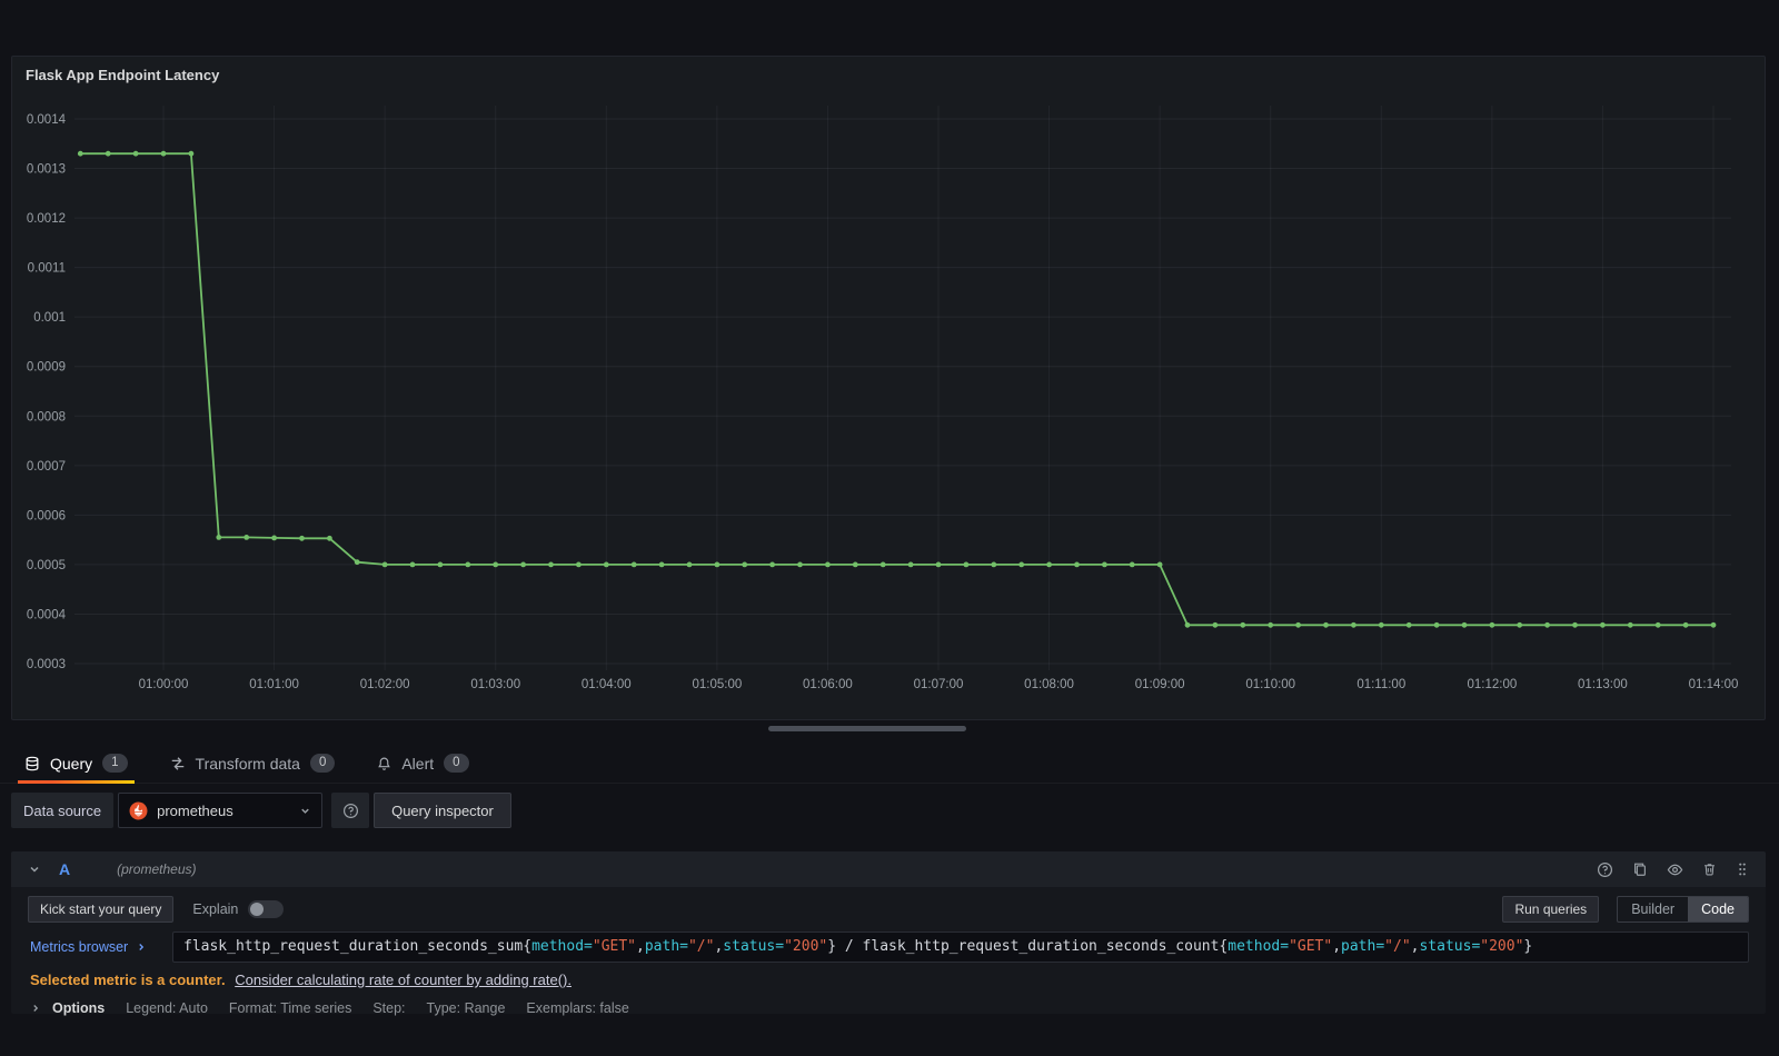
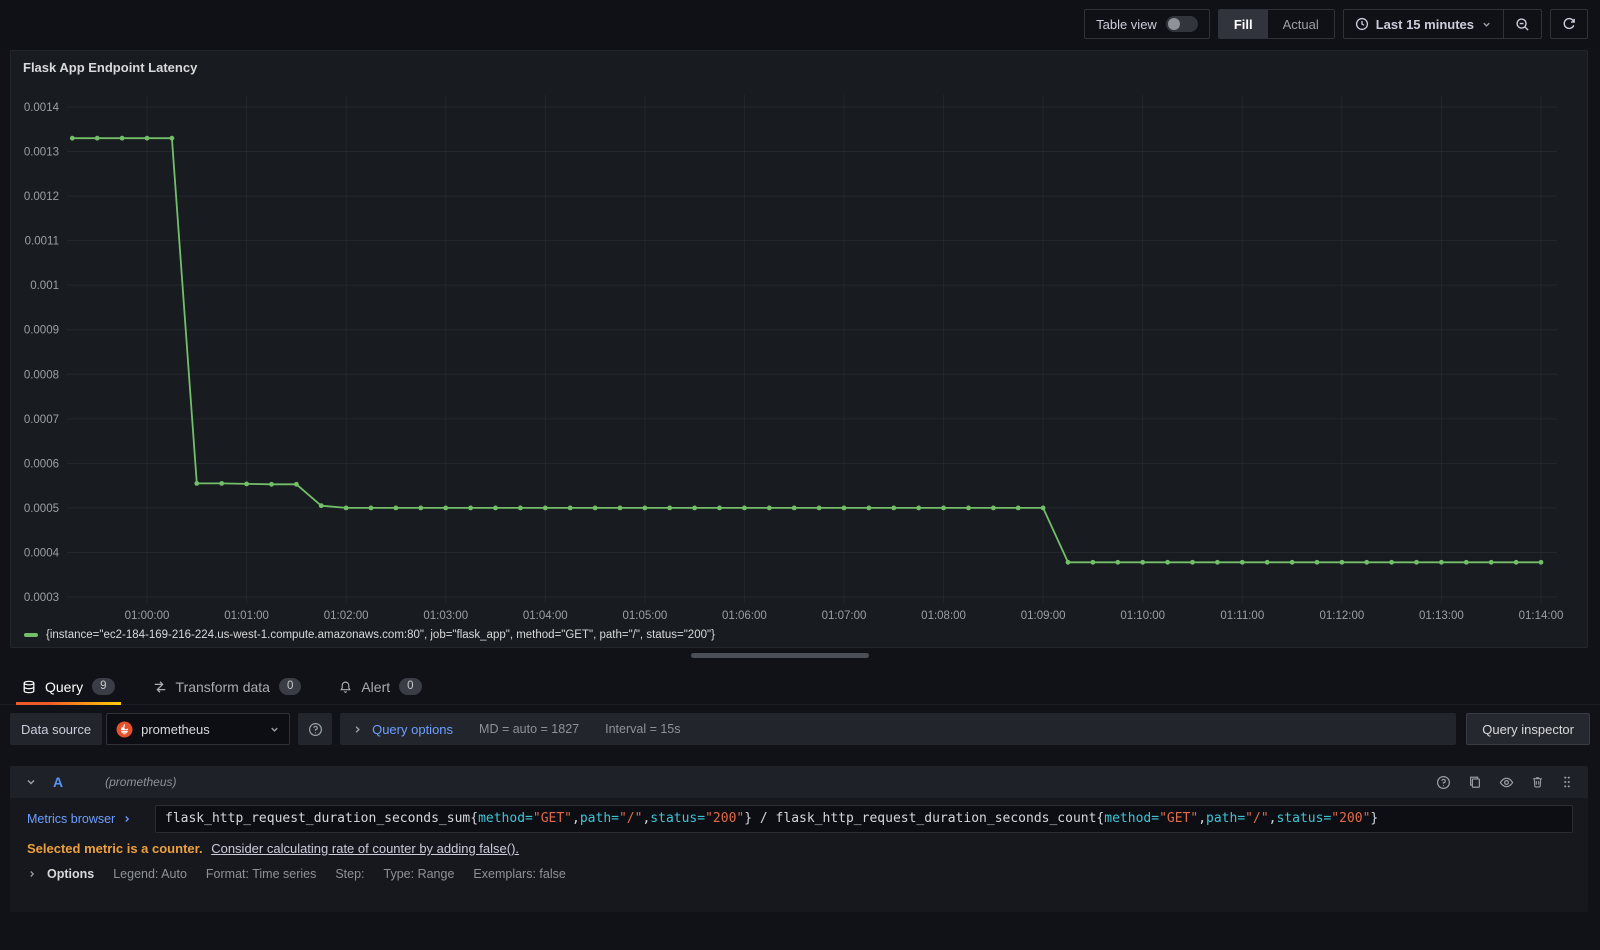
+ Table view
+ Fill
+ Actual
+ Last 15 minutes
  Flask App Endpoint Latency
  01:00:00
  01:01:00
  01:02:00
  01:03:00
  01:04:00
  01:05:00
  01:06:00
  01:07:00
  01:08:00
  01:09:00
  01:10:00
  01:11:00
  01:12:00
  01:13:00
  01:14:00
  0.0014
  0.0013
  0.0012
  0.0011
  0.001
  0.0009
  0.0008
  0.0007
  0.0006
  0.0005
  0.0004
  0.0003
+ {instance="ec2-184-169-216-224.us-west-1.compute.amazonaws.com:80", job="flask_app", method="GET", path="/", status="200"}
  Query
- 1
+ 9
  Transform data
  0
  Alert
  0
  Data source
  prometheus
+ Query options
+ MD = auto = 1827
+ Interval = 15s
  Query inspector
  A
  (prometheus)
- Kick start your query
- Explain
- Run queries
- Builder
- Code
  Metrics browser
  flask_http_request_duration_seconds_sum{method="GET",path="/",status="200"} / flask_http_request_duration_seconds_count{method="GET",path="/",status="200"}
- Selected metric is a counter. Consider calculating rate of counter by adding rate().
+ Selected metric is a counter. Consider calculating rate of counter by adding false().
  Options
  Legend: Auto
  Format: Time series
  Step:
  Type: Range
  Exemplars: false
